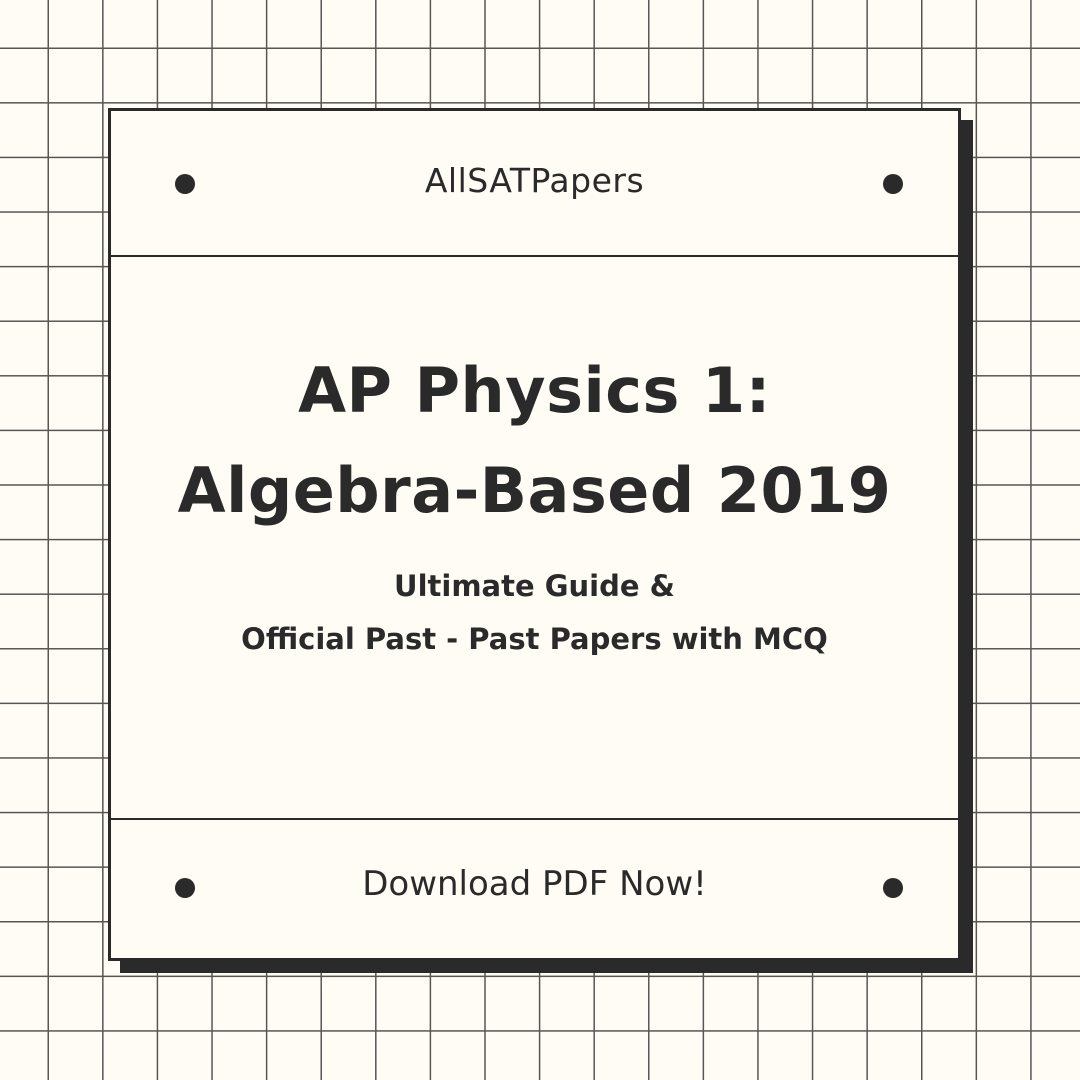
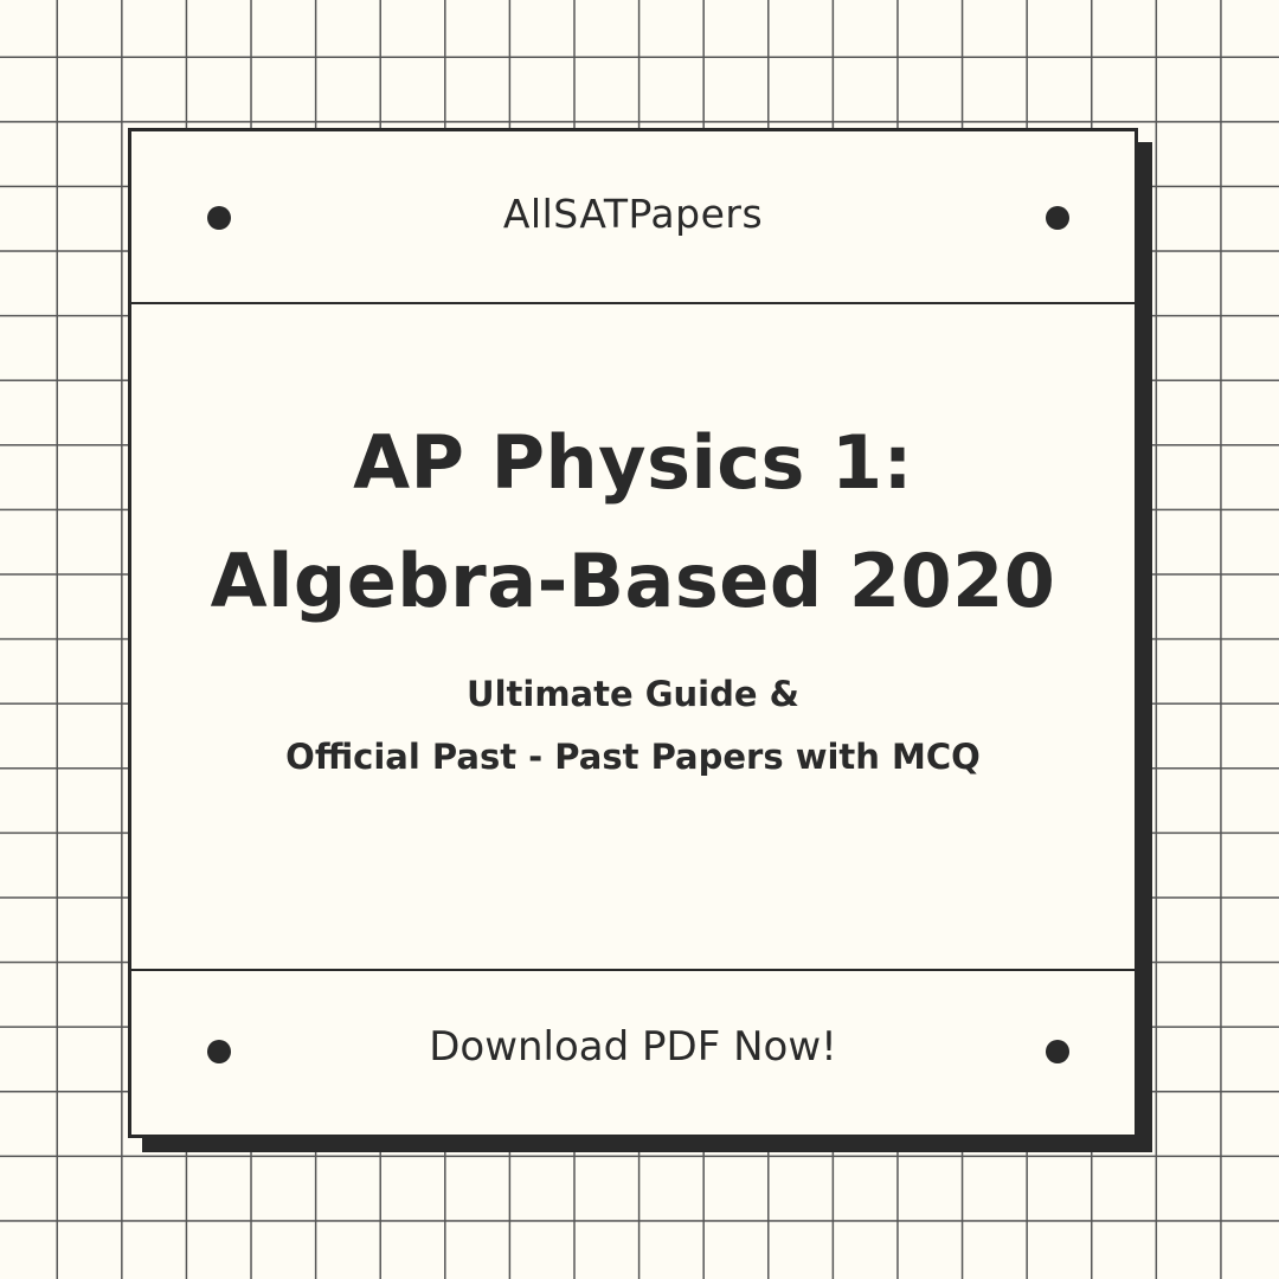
  AllSATPapers
  AP Physics 1:
- Algebra-Based 2019
+ Algebra-Based 2020
  Ultimate Guide &
  Official Past - Past Papers with MCQ
  Download PDF Now!
